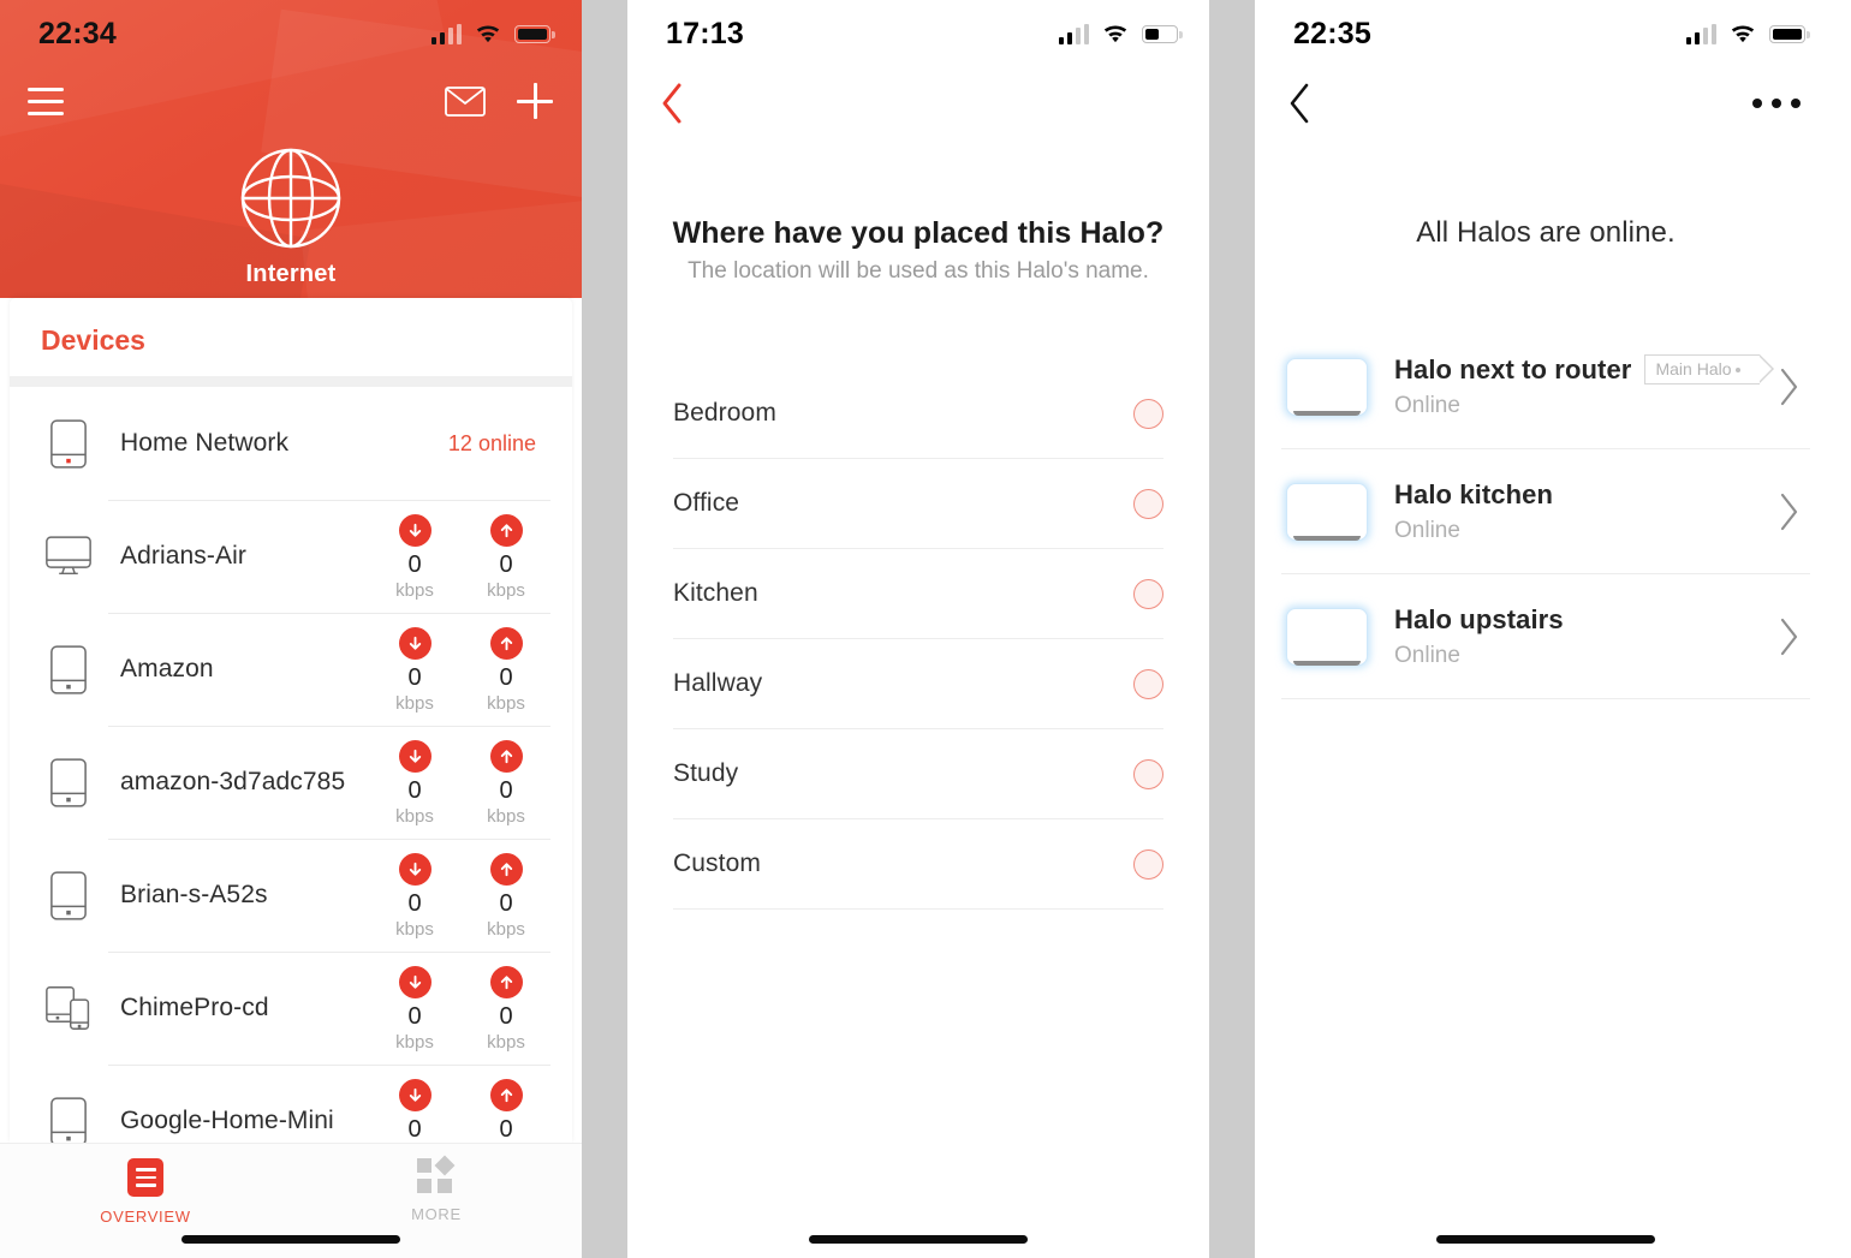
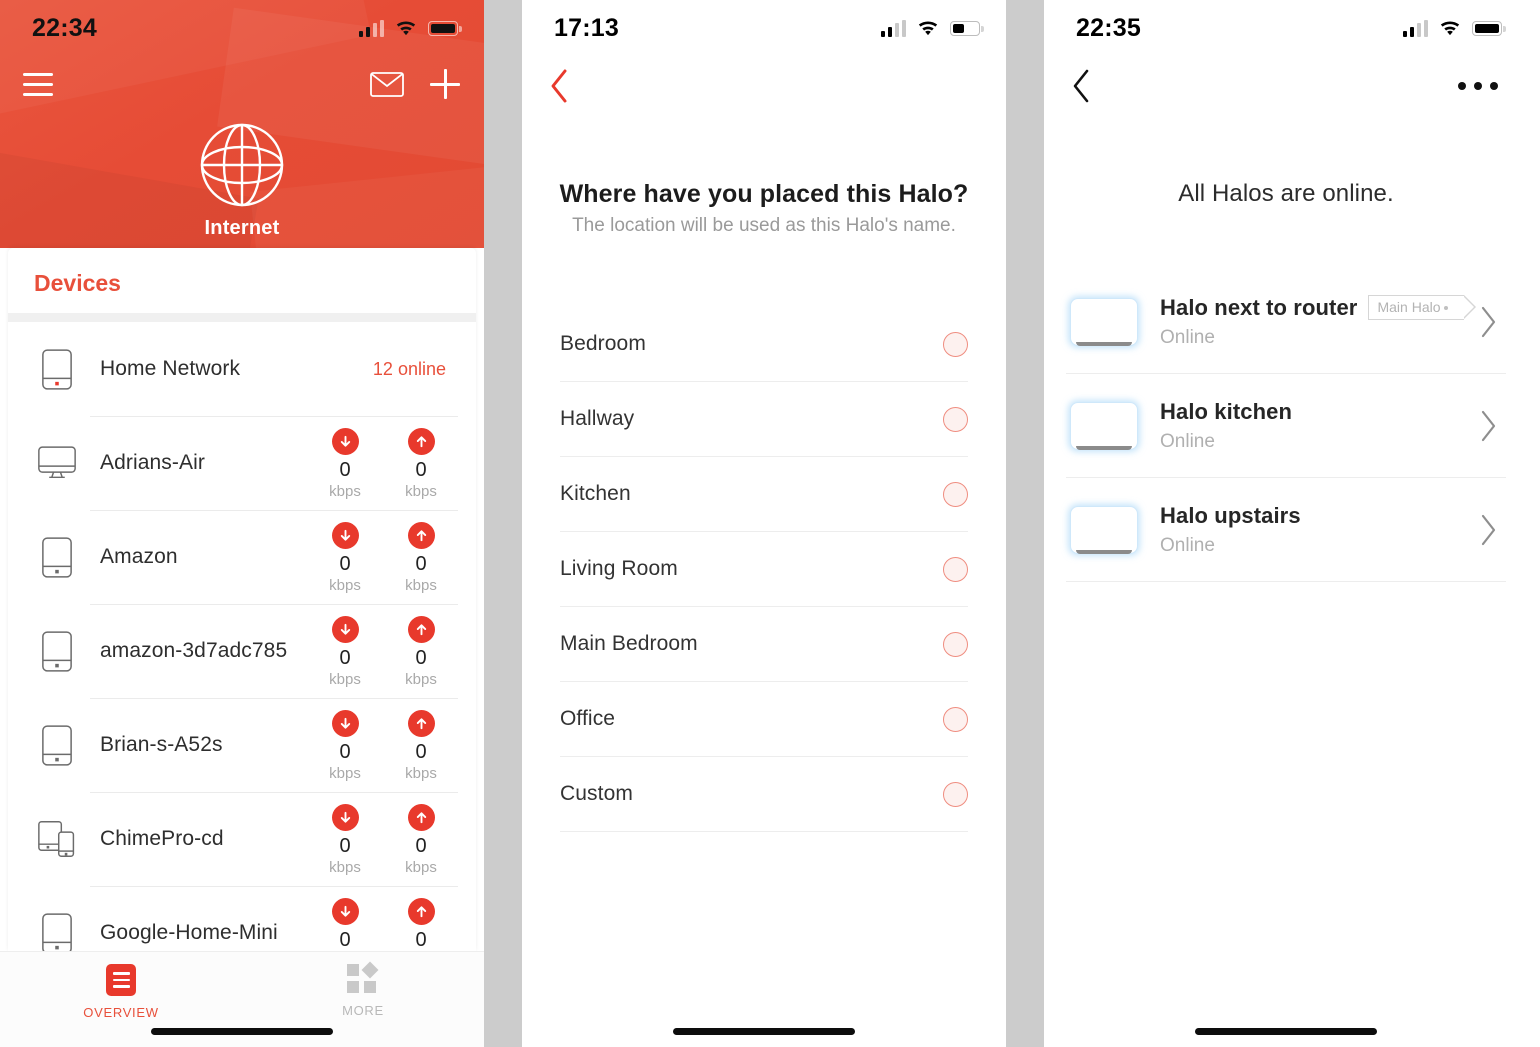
  22:34
  Internet
  Devices
  Home Network
  12 online
  Adrians-Air
  0
  kbps
  0
  kbps
  Amazon
  0
  kbps
  0
  kbps
  amazon-3d7adc785
  0
  kbps
  0
  kbps
  Brian-s-A52s
  0
  kbps
  0
  kbps
  ChimePro-cd
  0
  kbps
  0
  kbps
  Google-Home-Mini
  0
  0
  OVERVIEW
  MORE
  17:13
  Where have you placed this Halo?
  The location will be used as this Halo's name.
  Bedroom
- Office
+ Hallway
  Kitchen
+ Living Room
+ Main Bedroom
- Hallway
+ Office
- Study
  Custom
  22:35
  All Halos are online.
  Halo next to router
  Main Halo
  Online
  Halo kitchen
  Online
  Halo upstairs
  Online
